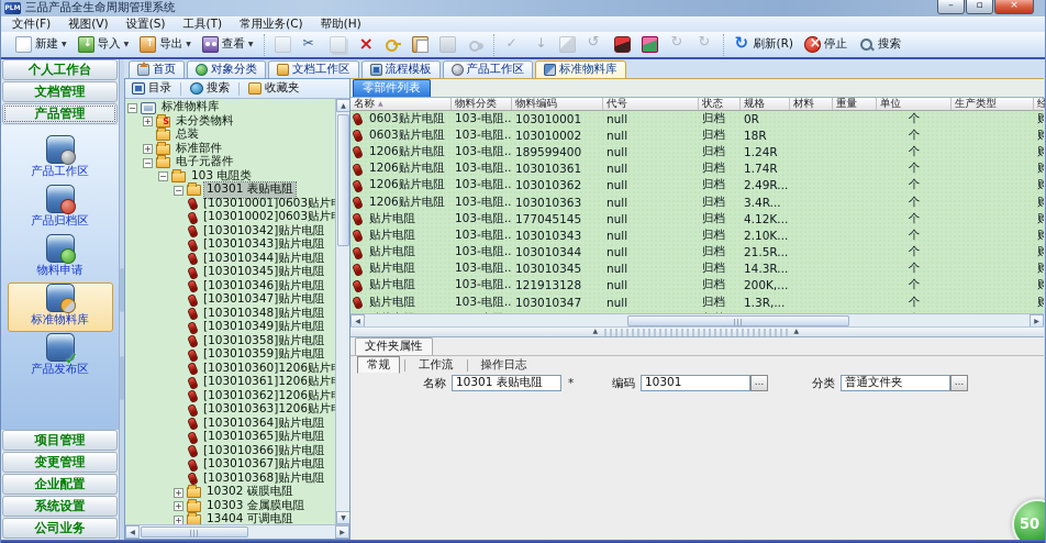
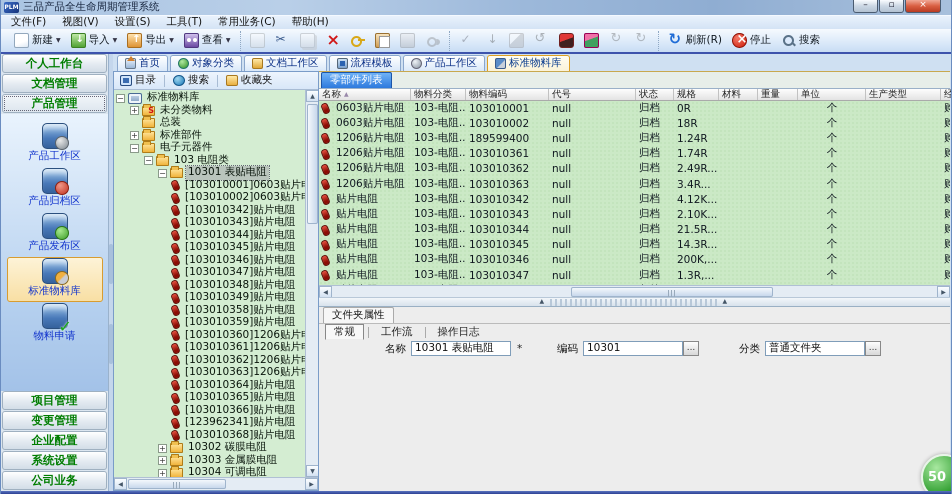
  三品产品全生命周期管理系统
  –
  ▫
  ×
  文件(F)
  视图(V)
  设置(S)
  工具(T)
  常用业务(C)
  帮助(H)
  新建
  导入
  导出
  查看
  刷新(R)
  停止
  搜索
  个人工作台
  文档管理
  产品管理
  产品工作区
  产品归档区
- 物料申请
+ 产品发布区
  标准物料库
- 产品发布区
+ 物料申请
  项目管理
  变更管理
  企业配置
  系统设置
  公司业务
  首页
  对象分类
  文档工作区
  流程模板
  产品工作区
  标准物料库
  目录
  搜索
  收藏夹
  −
  标准物料库
  +
  S
  未分类物料
  总装
  +
  标准部件
  −
  电子元器件
  −
  103 电阻类
  −
  10301 表贴电阻
  [103010001]0603贴片
  [103010002]0603贴片
  [103010342]贴片电阻
  [103010343]贴片电阻
  [103010344]贴片电阻
  [103010345]贴片电阻
  [103010346]贴片电阻
  [103010347]贴片电阻
  [103010348]贴片电阻
  [103010349]贴片电阻
  [103010358]贴片电阻
  [103010359]贴片电阻
  [103010360]1206贴片
  [103010361]1206贴片
  [103010362]1206贴片
  [103010363]1206贴片
  [103010364]贴片电阻
  [103010365]贴片电阻
  [103010366]贴片电阻
- [103010367]贴片电阻
+ [123962341]贴片电阻
  [103010368]贴片电阻
  +
  10302 碳膜电阻
  +
  10303 金属膜电阻
  +
- 13404 可调电阻
+ 10304 可调电阻
  零部件列表
  名称
  物料分类
  物料编码
  代号
  状态
  规格
  材料
  重量
  单位
  生产类型
  经
  0603贴片电阻
  103-电阻..
  103010001
  null
  归档
  0R
  个
  购
  0603贴片电阻
  103-电阻..
  103010002
  null
  归档
  18R
  个
  购
  1206贴片电阻
  103-电阻..
  189599400
  null
  归档
  1.24R
  个
  购
  1206贴片电阻
  103-电阻..
  103010361
  null
  归档
  1.74R
  个
  购
  1206贴片电阻
  103-电阻..
  103010362
  null
  归档
  2.49R...
  个
  购
  1206贴片电阻
  103-电阻..
  103010363
  null
  归档
  3.4R...
  个
  购
  贴片电阻
  103-电阻..
- 177045145
+ 103010342
  null
  归档
  4.12K...
  个
  购
  贴片电阻
  103-电阻..
  103010343
  null
  归档
  2.10K...
  个
  购
  贴片电阻
  103-电阻..
  103010344
  null
  归档
  21.5R...
  个
  购
  贴片电阻
  103-电阻..
  103010345
  null
  归档
  14.3R...
  个
  购
  贴片电阻
  103-电阻..
- 121913128
+ 103010346
  null
  归档
  200K,...
  个
  购
  贴片电阻
  103-电阻..
  103010347
  null
  归档
  1.3R,...
  个
  购
  文件夹属性
  常规
  工作流
  操作日志
  名称
  10301 表贴电阻
  *
  编码
  10301
  ...
  分类
  普通文件夹
  ...
  50
